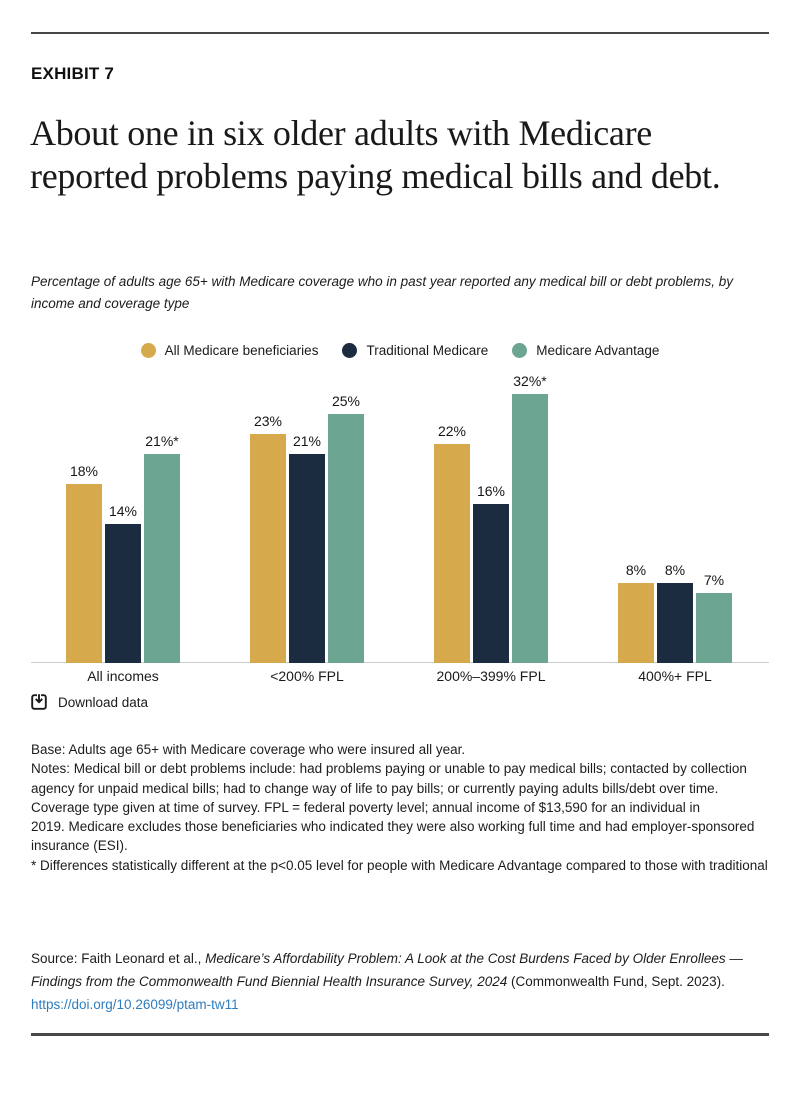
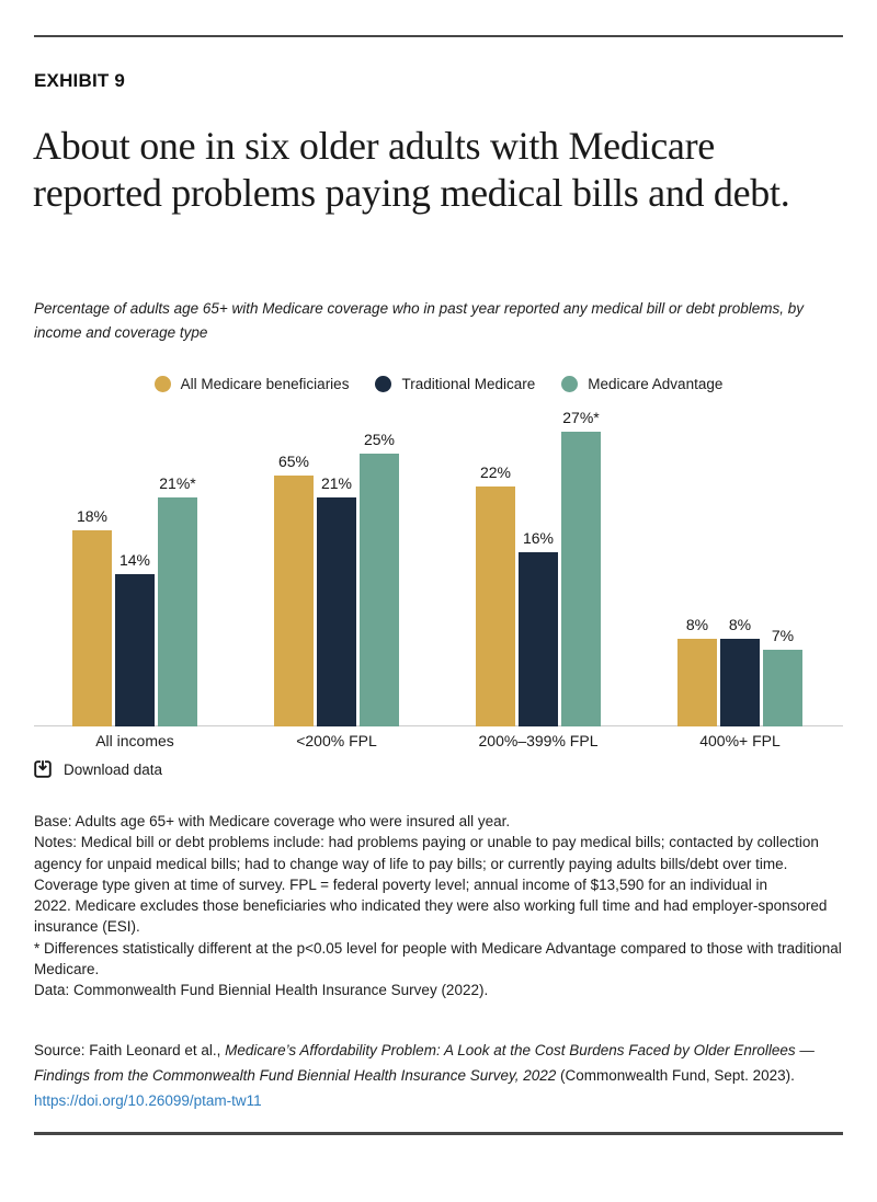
- EXHIBIT 7
+ EXHIBIT 9
  About one in six older adults with Medicare reported problems paying medical bills and debt.
  Percentage of adults age 65+ with Medicare coverage who in past year reported any medical bill or debt problems, by income and coverage type
  All Medicare beneficiaries
  Traditional Medicare
  Medicare Advantage
  18%
  14%
  21%*
  All incomes
- 23%
+ 65%
  21%
  25%
  <200% FPL
  22%
  16%
- 32%*
+ 27%*
  200%–399% FPL
  8%
  8%
  7%
  400%+ FPL
  Download data
  Base: Adults age 65+ with Medicare coverage who were insured all year.
  Notes: Medical bill or debt problems include: had problems paying or unable to pay medical bills; contacted by collection
  agency for unpaid medical bills; had to change way of life to pay bills; or currently paying adults bills/debt over time.
  Coverage type given at time of survey. FPL = federal poverty level; annual income of $13,590 for an individual in
- 2019. Medicare excludes those beneficiaries who indicated they were also working full time and had employer-sponsored
+ 2022. Medicare excludes those beneficiaries who indicated they were also working full time and had employer-sponsored
  insurance (ESI).
  * Differences statistically different at the p<0.05 level for people with Medicare Advantage compared to those with traditional
+ Medicare.
+ Data: Commonwealth Fund Biennial Health Insurance Survey (2022).
  Source: Faith Leonard et al., Medicare’s Affordability Problem: A Look at the Cost Burdens Faced by Older Enrollees —
- Findings from the Commonwealth Fund Biennial Health Insurance Survey, 2024 (Commonwealth Fund, Sept. 2023).
+ Findings from the Commonwealth Fund Biennial Health Insurance Survey, 2022 (Commonwealth Fund, Sept. 2023).
  https://doi.org/10.26099/ptam-tw11
